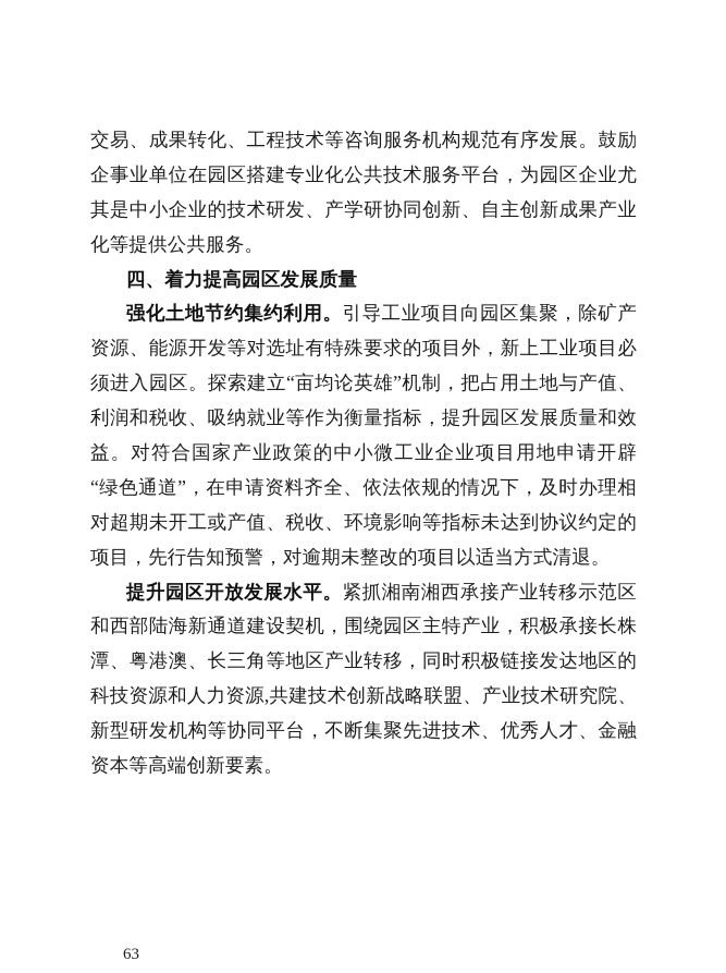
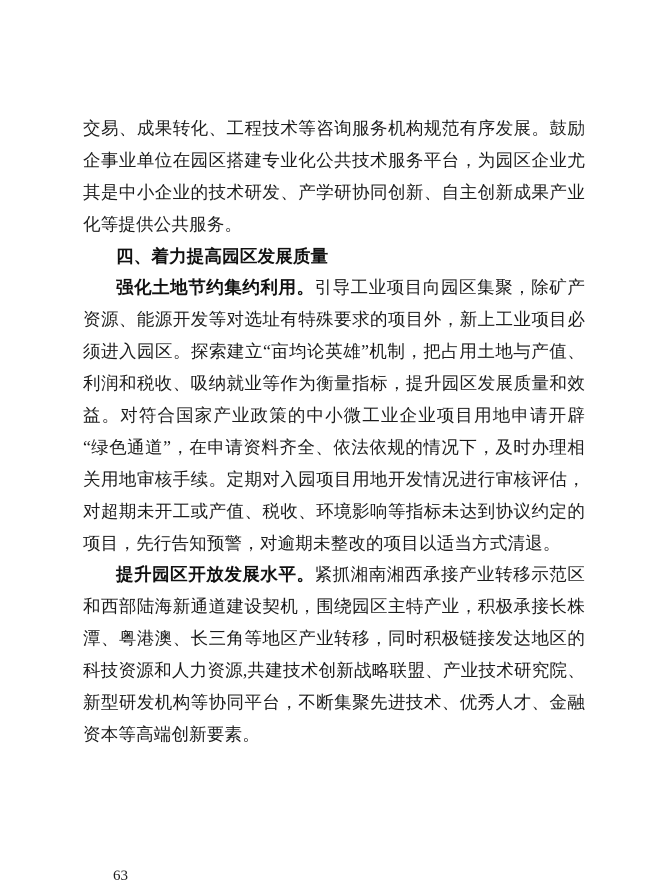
  交易、成果转化、工程技术等咨询服务机构规范有序发展。鼓励
  企事业单位在园区搭建专业化公共技术服务平台，为园区企业尤
  其是中小企业的技术研发、产学研协同创新、自主创新成果产业
  化等提供公共服务。
  四、着力提高园区发展质量
  强化土地节约集约利用。引导工业项目向园区集聚，除矿产
  资源、能源开发等对选址有特殊要求的项目外，新上工业项目必
  须进入园区。探索建立“亩均论英雄”机制，把占用土地与产值、
  利润和税收、吸纳就业等作为衡量指标，提升园区发展质量和效
  益。对符合国家产业政策的中小微工业企业项目用地申请开辟
  “绿色通道”，在申请资料齐全、依法依规的情况下，及时办理相
+ 关用地审核手续。定期对入园项目用地开发情况进行审核评估，
  对超期未开工或产值、税收、环境影响等指标未达到协议约定的
  项目，先行告知预警，对逾期未整改的项目以适当方式清退。
  提升园区开放发展水平。紧抓湘南湘西承接产业转移示范区
  和西部陆海新通道建设契机，围绕园区主特产业，积极承接长株
  潭、粤港澳、长三角等地区产业转移，同时积极链接发达地区的
  科技资源和人力资源,共建技术创新战略联盟、产业技术研究院、
  新型研发机构等协同平台，不断集聚先进技术、优秀人才、金融
  资本等高端创新要素。
  63
